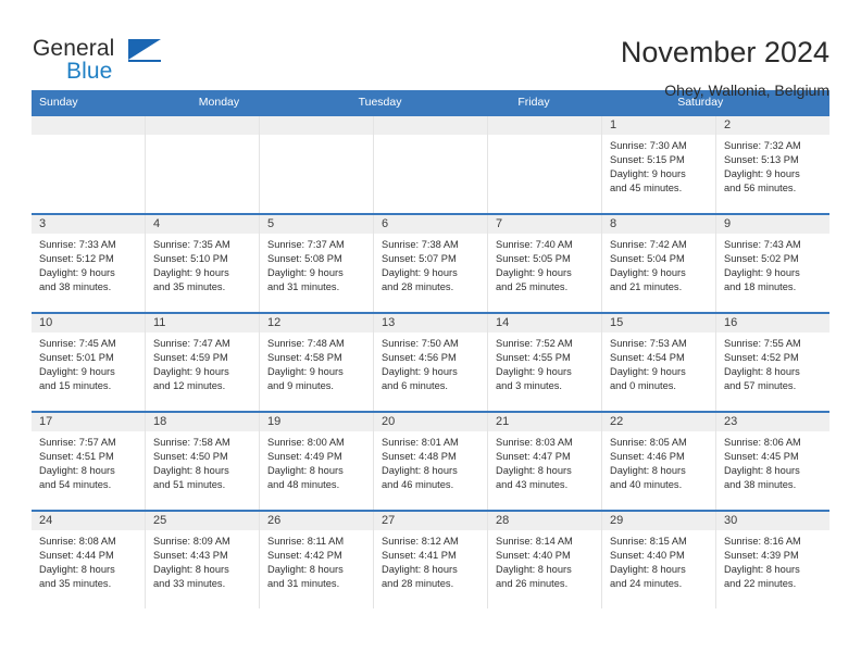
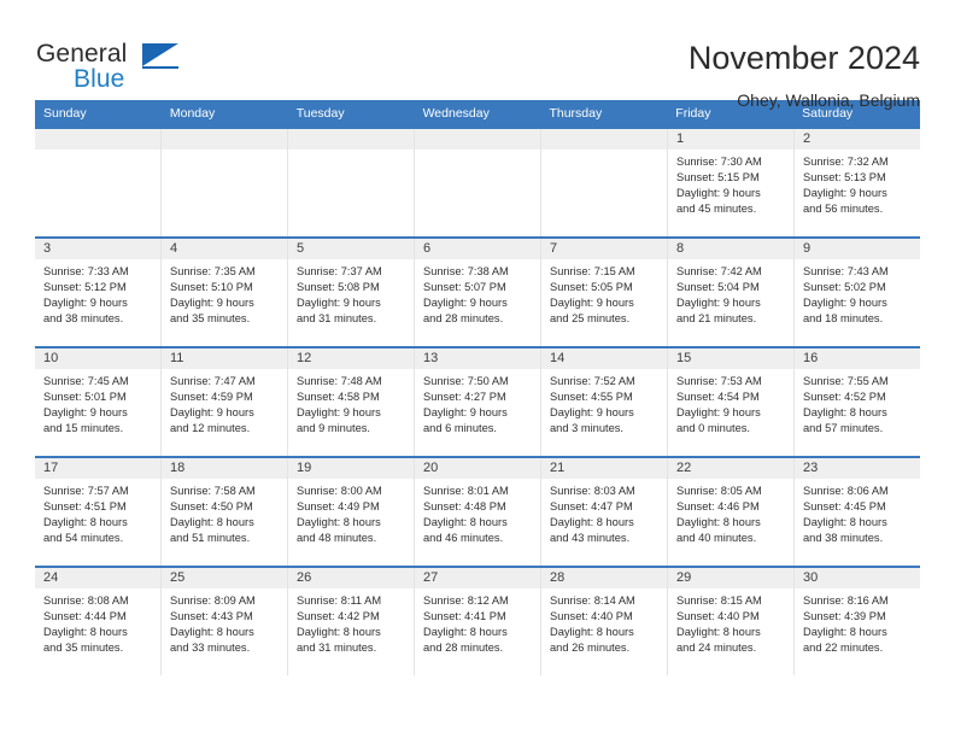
  General
  Blue
  November 2024
  Ohey, Wallonia, Belgium
  Sunday
  Monday
  Tuesday
+ Wednesday
+ Thursday
  Friday
  Saturday
  1
  Sunrise: 7:30 AM
  Sunset: 5:15 PM
  Daylight: 9 hours
  and 45 minutes.
  2
  Sunrise: 7:32 AM
  Sunset: 5:13 PM
  Daylight: 9 hours
  and 56 minutes.
  3
  Sunrise: 7:33 AM
  Sunset: 5:12 PM
  Daylight: 9 hours
  and 38 minutes.
  4
  Sunrise: 7:35 AM
  Sunset: 5:10 PM
  Daylight: 9 hours
  and 35 minutes.
  5
  Sunrise: 7:37 AM
  Sunset: 5:08 PM
  Daylight: 9 hours
  and 31 minutes.
  6
  Sunrise: 7:38 AM
  Sunset: 5:07 PM
  Daylight: 9 hours
  and 28 minutes.
  7
- Sunrise: 7:40 AM
+ Sunrise: 7:15 AM
  Sunset: 5:05 PM
  Daylight: 9 hours
  and 25 minutes.
  8
  Sunrise: 7:42 AM
  Sunset: 5:04 PM
  Daylight: 9 hours
  and 21 minutes.
  9
  Sunrise: 7:43 AM
  Sunset: 5:02 PM
  Daylight: 9 hours
  and 18 minutes.
  10
  Sunrise: 7:45 AM
  Sunset: 5:01 PM
  Daylight: 9 hours
  and 15 minutes.
  11
  Sunrise: 7:47 AM
  Sunset: 4:59 PM
  Daylight: 9 hours
  and 12 minutes.
  12
  Sunrise: 7:48 AM
  Sunset: 4:58 PM
  Daylight: 9 hours
  and 9 minutes.
  13
  Sunrise: 7:50 AM
- Sunset: 4:56 PM
+ Sunset: 4:27 PM
  Daylight: 9 hours
  and 6 minutes.
  14
  Sunrise: 7:52 AM
  Sunset: 4:55 PM
  Daylight: 9 hours
  and 3 minutes.
  15
  Sunrise: 7:53 AM
  Sunset: 4:54 PM
  Daylight: 9 hours
  and 0 minutes.
  16
  Sunrise: 7:55 AM
  Sunset: 4:52 PM
  Daylight: 8 hours
  and 57 minutes.
  17
  Sunrise: 7:57 AM
  Sunset: 4:51 PM
  Daylight: 8 hours
  and 54 minutes.
  18
  Sunrise: 7:58 AM
  Sunset: 4:50 PM
  Daylight: 8 hours
  and 51 minutes.
  19
  Sunrise: 8:00 AM
  Sunset: 4:49 PM
  Daylight: 8 hours
  and 48 minutes.
  20
  Sunrise: 8:01 AM
  Sunset: 4:48 PM
  Daylight: 8 hours
  and 46 minutes.
  21
  Sunrise: 8:03 AM
  Sunset: 4:47 PM
  Daylight: 8 hours
  and 43 minutes.
  22
  Sunrise: 8:05 AM
  Sunset: 4:46 PM
  Daylight: 8 hours
  and 40 minutes.
  23
  Sunrise: 8:06 AM
  Sunset: 4:45 PM
  Daylight: 8 hours
  and 38 minutes.
  24
  Sunrise: 8:08 AM
  Sunset: 4:44 PM
  Daylight: 8 hours
  and 35 minutes.
  25
  Sunrise: 8:09 AM
  Sunset: 4:43 PM
  Daylight: 8 hours
  and 33 minutes.
  26
  Sunrise: 8:11 AM
  Sunset: 4:42 PM
  Daylight: 8 hours
  and 31 minutes.
  27
  Sunrise: 8:12 AM
  Sunset: 4:41 PM
  Daylight: 8 hours
  and 28 minutes.
  28
  Sunrise: 8:14 AM
  Sunset: 4:40 PM
  Daylight: 8 hours
  and 26 minutes.
  29
  Sunrise: 8:15 AM
  Sunset: 4:40 PM
  Daylight: 8 hours
  and 24 minutes.
  30
  Sunrise: 8:16 AM
  Sunset: 4:39 PM
  Daylight: 8 hours
  and 22 minutes.
